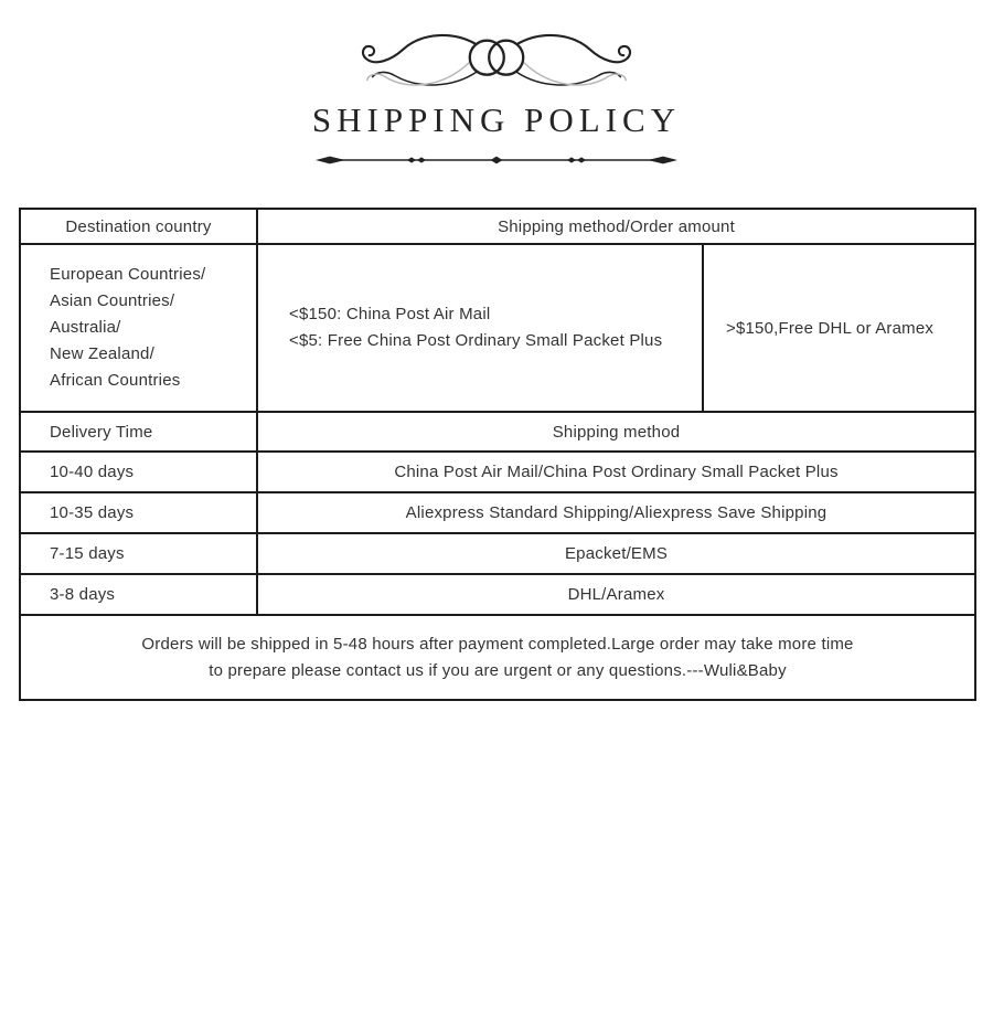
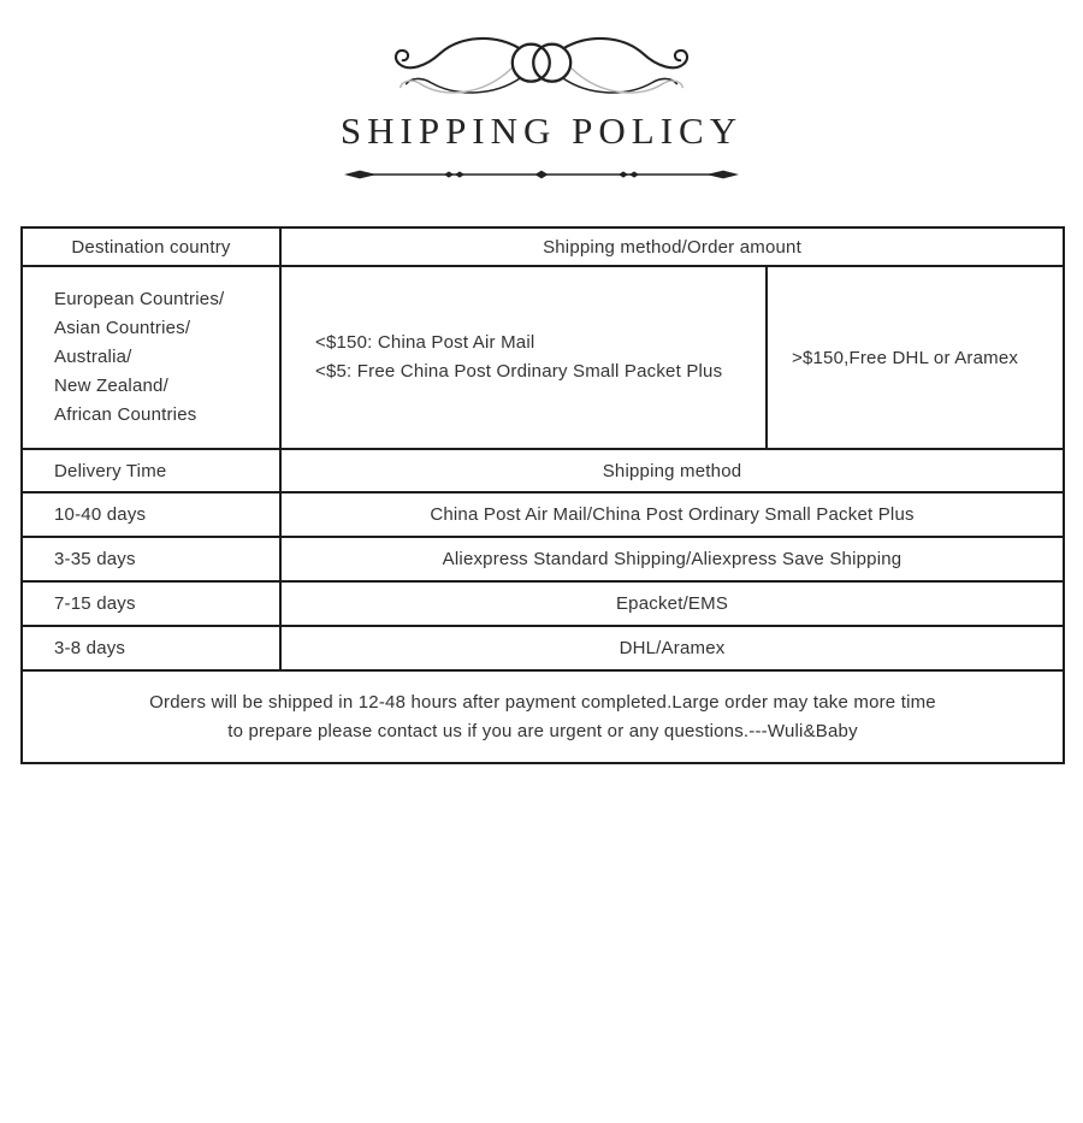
  SHIPPING POLICY
  Destination country	Shipping method/Order amount
  European Countries/ Asian Countries/ Australia/ New Zealand/ African Countries	<$150: China Post Air Mail <$5: Free China Post Ordinary Small Packet Plus	>$150,Free DHL or Aramex
  Delivery Time	Shipping method
  10-40 days	China Post Air Mail/China Post Ordinary Small Packet Plus
- 10-35 days	Aliexpress Standard Shipping/Aliexpress Save Shipping
+ 3-35 days	Aliexpress Standard Shipping/Aliexpress Save Shipping
  7-15 days	Epacket/EMS
  3-8 days	DHL/Aramex
- Orders will be shipped in 5-48 hours after payment completed.Large order may take more time to prepare please contact us if you are urgent or any questions.---Wuli&Baby
+ Orders will be shipped in 12-48 hours after payment completed.Large order may take more time to prepare please contact us if you are urgent or any questions.---Wuli&Baby
